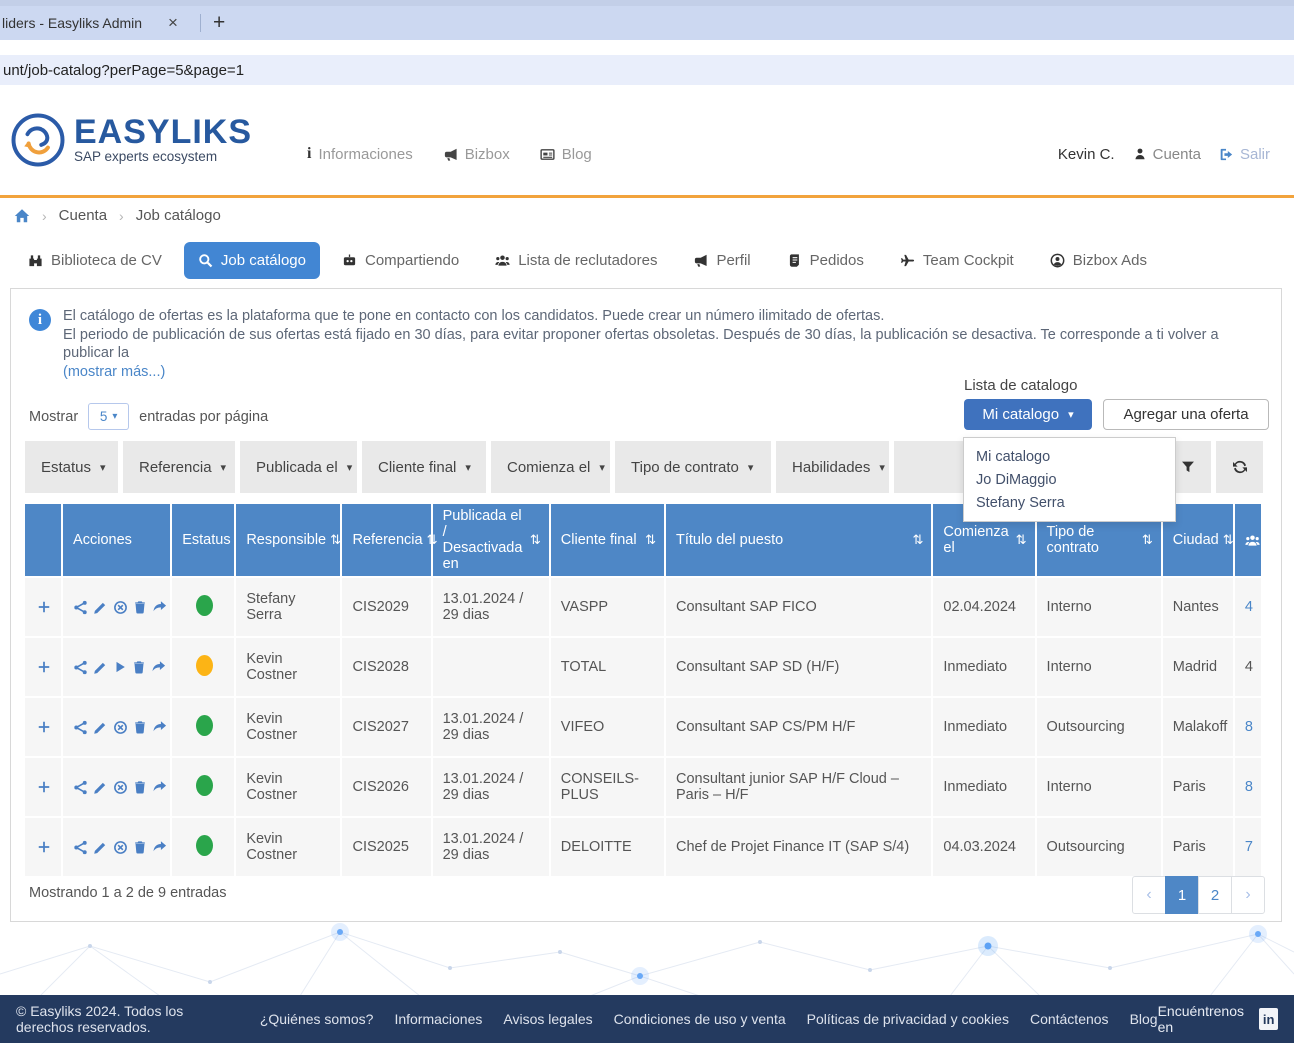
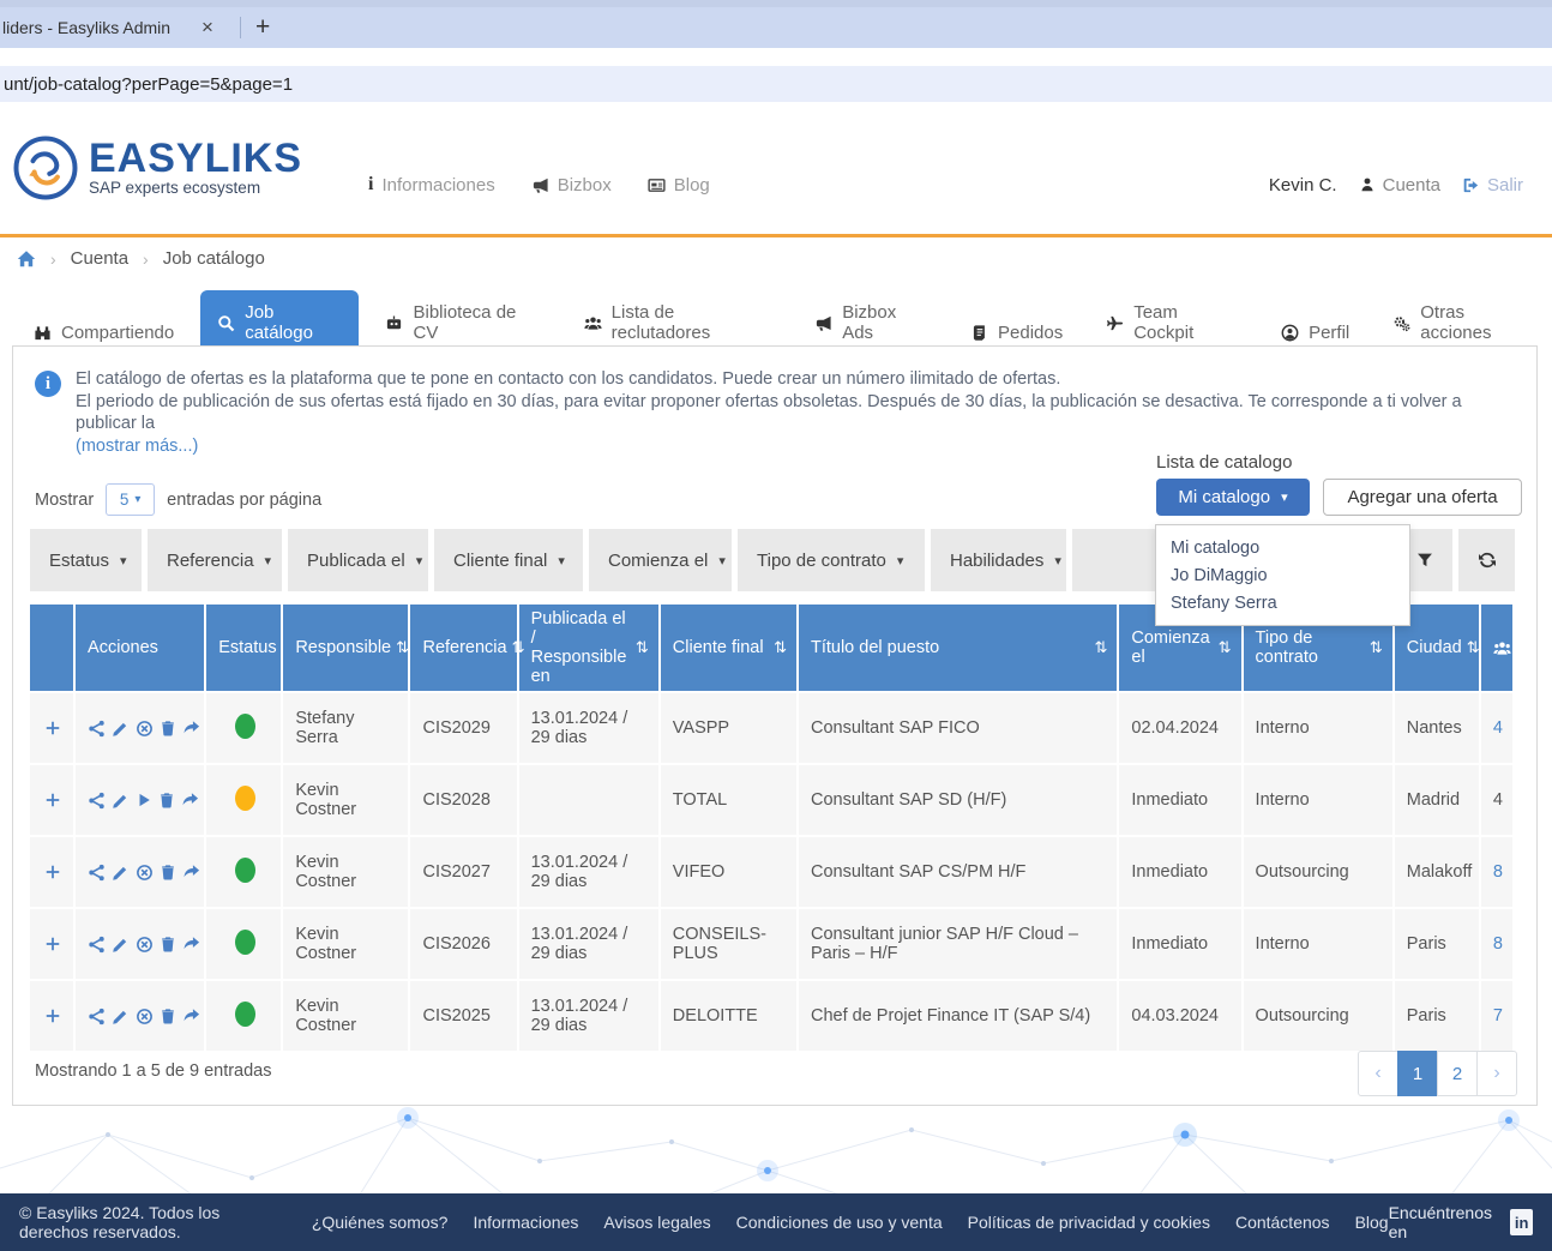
  liders - Easyliks Admin
  ×
  +
  unt/job-catalog?perPage=5&page=1
  EASYLIKS
  SAP experts ecosystem
  i
  Informaciones
  Bizbox
  Blog
  Kevin C.
  Cuenta
  Salir
  ›
  Cuenta
  ›
  Job catálogo
- Biblioteca de CV
+ Compartiendo
  Job catálogo
- Compartiendo
+ Biblioteca de CV
  Lista de reclutadores
- Perfil
+ Bizbox Ads
  Pedidos
  Team Cockpit
- Bizbox Ads
+ Perfil
+ Otras acciones
  i
  El catálogo de ofertas es la plataforma que te pone en contacto con los candidatos. Puede crear un número ilimitado de ofertas.
  El periodo de publicación de sus ofertas está fijado en 30 días, para evitar proponer ofertas obsoletas. Después de 30 días, la publicación se desactiva. Te corresponde a ti volver a publicar la
  (mostrar más...)
  Lista de catalogo
  Mi catalogo
  ▾
  Agregar una oferta
  Mostrar
  5
  ▾
  entradas por página
  Estatus
  ▾
  Referencia
  ▾
  Publicada el
  ▾
  Cliente final
  ▾
  Comienza el
  ▾
  Tipo de contrato
  ▾
  Habilidades
  ▾
- 	Acciones	Estatus	Responsible ⇅	Referencia ⇅	Publicada el / Desactivada en⇅	Cliente final ⇅	Título del puesto ⇅	Comienza el⇅	Tipo de contrato⇅	Ciudad ⇅
+ 	Acciones	Estatus	Responsible ⇅	Referencia ⇅	Publicada el / Responsible en⇅	Cliente final ⇅	Título del puesto ⇅	Comienza el⇅	Tipo de contrato⇅	Ciudad ⇅
  			Stefany Serra	CIS2029	13.01.2024 / 29 dias	VASPP	Consultant SAP FICO	02.04.2024	Interno	Nantes	4
  			Kevin Costner	CIS2028		TOTAL	Consultant SAP SD (H/F)	Inmediato	Interno	Madrid	4
  			Kevin Costner	CIS2027	13.01.2024 / 29 dias	VIFEO	Consultant SAP CS/PM H/F	Inmediato	Outsourcing	Malakoff	8
  			Kevin Costner	CIS2026	13.01.2024 / 29 dias	CONSEILS-PLUS	Consultant junior SAP H/F Cloud – Paris – H/F	Inmediato	Interno	Paris	8
  			Kevin Costner	CIS2025	13.01.2024 / 29 dias	DELOITTE	Chef de Projet Finance IT (SAP S/4)	04.03.2024	Outsourcing	Paris	7
- Mostrando 1 a 2 de 9 entradas
+ Mostrando 1 a 5 de 9 entradas
  ‹
  1
  2
  ›
  Mi catalogo
  Jo DiMaggio
  Stefany Serra
  © Easyliks 2024. Todos los derechos reservados.
  ¿Quiénes somos?
  Informaciones
  Avisos legales
  Condiciones de uso y venta
  Políticas de privacidad y cookies
  Contáctenos
  Blog
  Encuéntrenos en
  in
